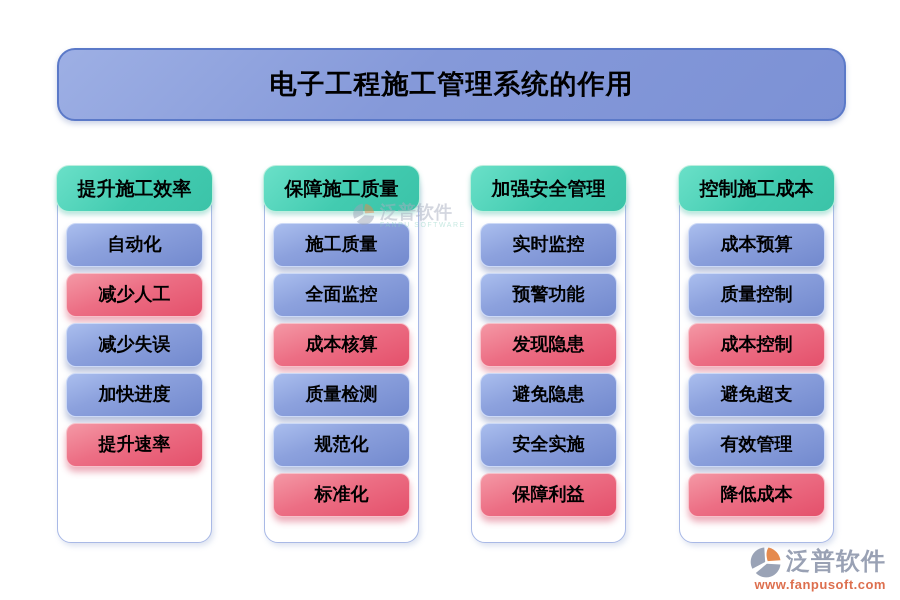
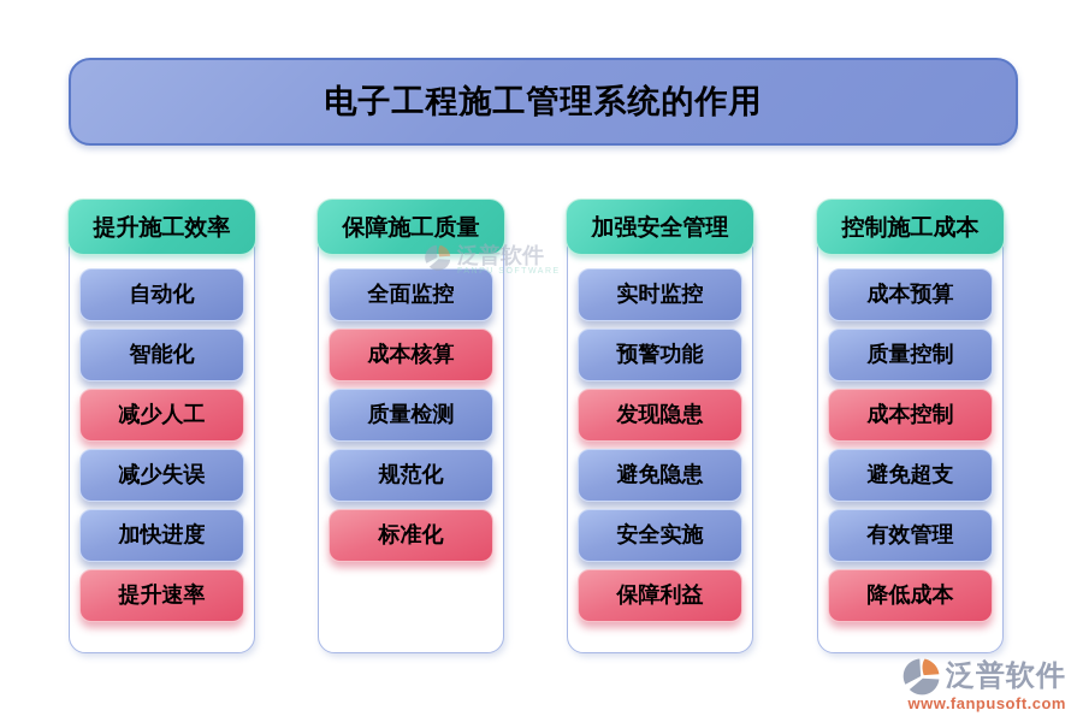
  电子工程施工管理系统的作用
  提升施工效率
  自动化
+ 智能化
  减少人工
  减少失误
  加快进度
  提升速率
  保障施工质量
- 施工质量
  全面监控
  成本核算
  质量检测
  规范化
  标准化
  加强安全管理
  实时监控
  预警功能
  发现隐患
  避免隐患
  安全实施
  保障利益
  控制施工成本
  成本预算
  质量控制
  成本控制
  避免超支
  有效管理
  降低成本
  泛普软件
  泛普软件
  www.fanpusoft.com
